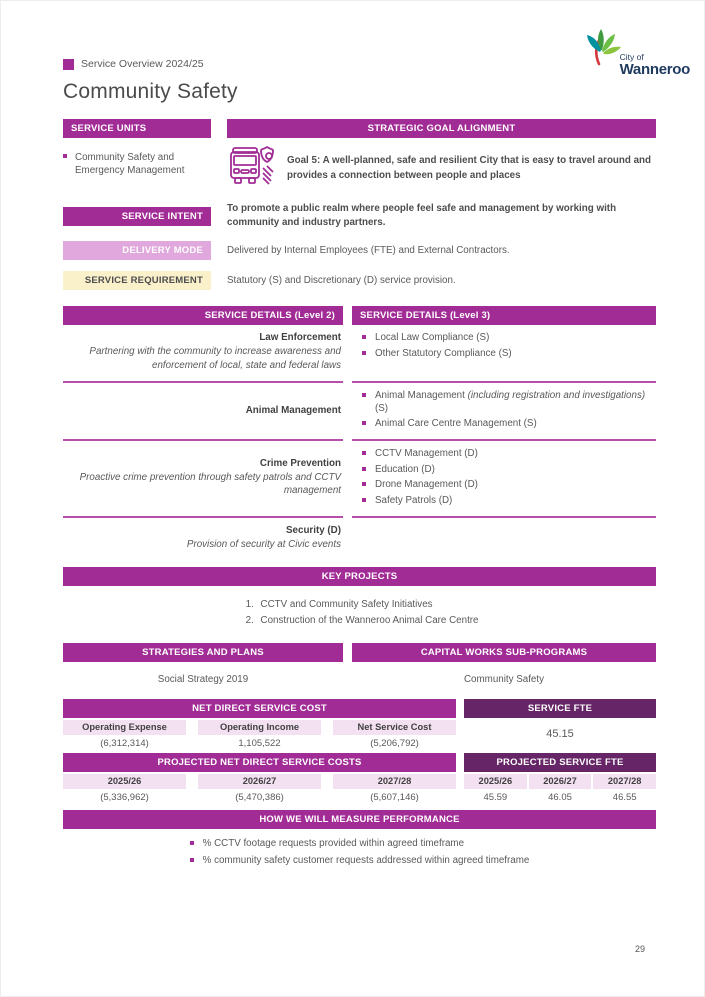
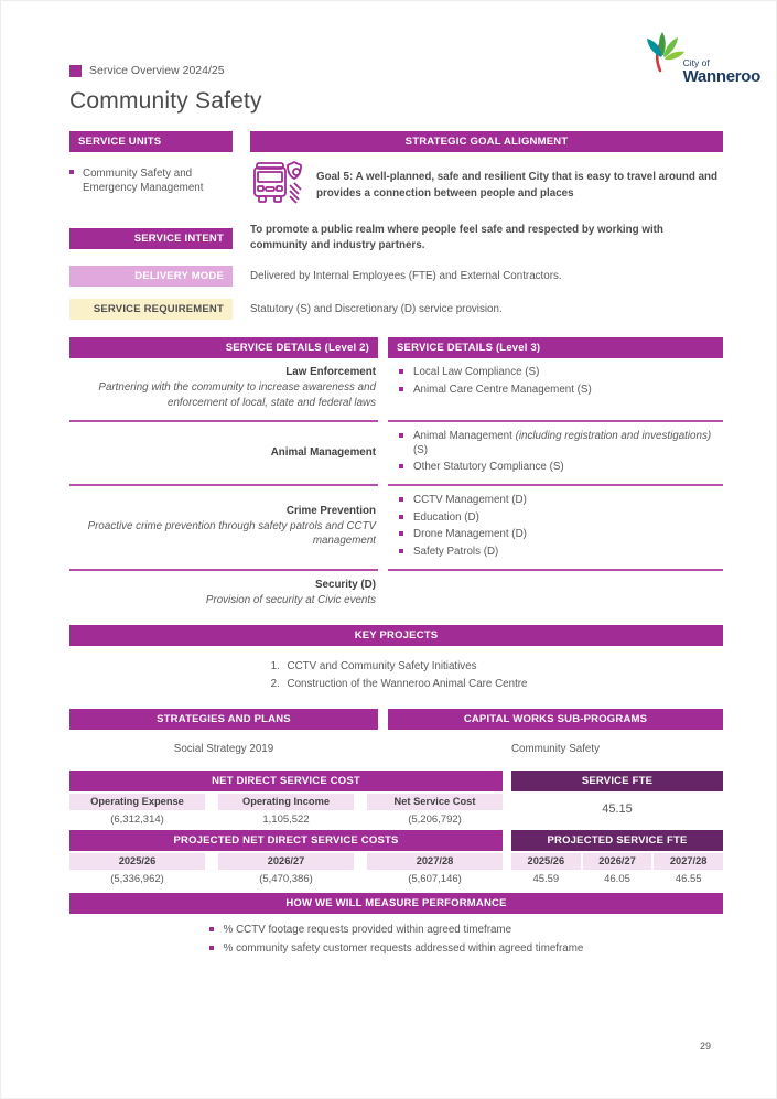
  City of
  Wanneroo
  Service Overview 2024/25
  Community Safety
  SERVICE UNITS
  STRATEGIC GOAL ALIGNMENT
  Community Safety and Emergency Management
  Goal 5: A well-planned, safe and resilient City that is easy to travel around and provides a connection between people and places
  SERVICE INTENT
- To promote a public realm where people feel safe and management by working with community and industry partners.
+ To promote a public realm where people feel safe and respected by working with community and industry partners.
  DELIVERY MODE
  Delivered by Internal Employees (FTE) and External Contractors.
  SERVICE REQUIREMENT
  Statutory (S) and Discretionary (D) service provision.
  SERVICE DETAILS (Level 2)
  SERVICE DETAILS (Level 3)
  Law Enforcement
  Partnering with the community to increase awareness and enforcement of local, state and federal laws
  Local Law Compliance (S)
- Other Statutory Compliance (S)
+ Animal Care Centre Management (S)
  Animal Management
  Animal Management (including registration and investigations) (S)
- Animal Care Centre Management (S)
+ Other Statutory Compliance (S)
  Crime Prevention
  Proactive crime prevention through safety patrols and CCTV management
  CCTV Management (D)
  Education (D)
  Drone Management (D)
  Safety Patrols (D)
  Security (D)
  Provision of security at Civic events
  KEY PROJECTS
  CCTV and Community Safety Initiatives
  Construction of the Wanneroo Animal Care Centre
  STRATEGIES AND PLANS
  CAPITAL WORKS SUB-PROGRAMS
  Social Strategy 2019
  Community Safety
  NET DIRECT SERVICE COST
  Operating Expense
  Operating Income
  Net Service Cost
  (6,312,314)
  1,105,522
  (5,206,792)
  PROJECTED NET DIRECT SERVICE COSTS
  2025/26
  2026/27
  2027/28
  (5,336,962)
  (5,470,386)
  (5,607,146)
  SERVICE FTE
  45.15
  PROJECTED SERVICE FTE
  2025/26
  2026/27
  2027/28
  45.59
  46.05
  46.55
  HOW WE WILL MEASURE PERFORMANCE
  % CCTV footage requests provided within agreed timeframe
  % community safety customer requests addressed within agreed timeframe
  29
